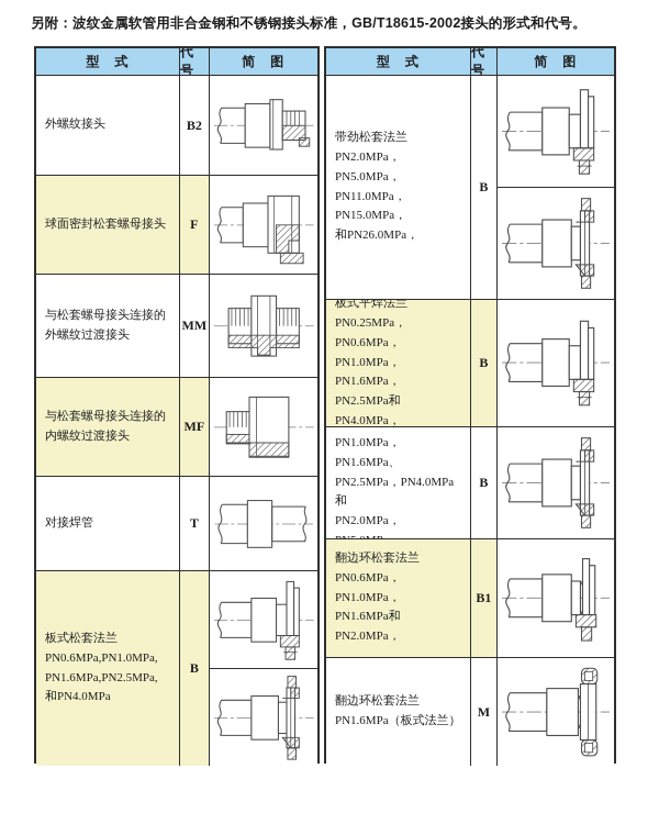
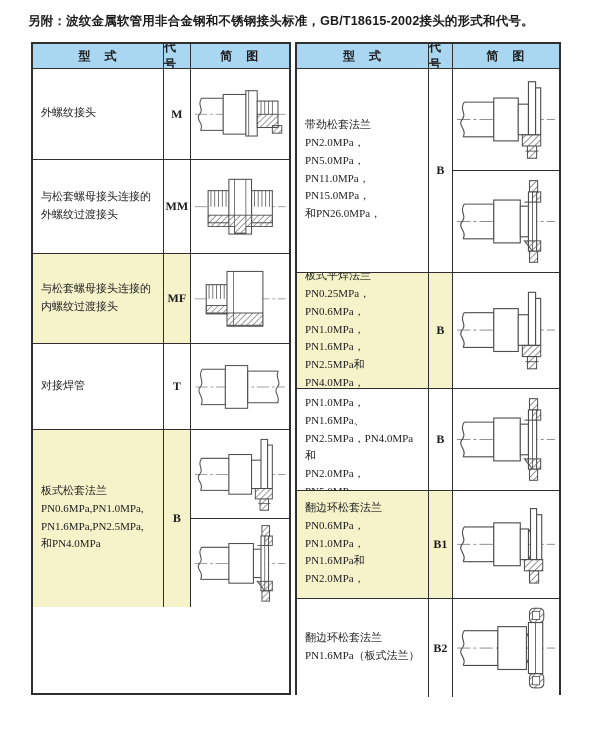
  另附：波纹金属软管用非合金钢和不锈钢接头标准，GB/T18615-2002接头的形式和代号。
  型 式
  代号
  简 图
  外螺纹接头
- B2
+ M
- 球面密封松套螺母接头
- F
  与松套螺母接头连接的外螺纹过渡接头
  MM
  与松套螺母接头连接的内螺纹过渡接头
  MF
  对接焊管
  T
  板式松套法兰
  PN0.6MPa,PN1.0MPa,
  PN1.6MPa,PN2.5MPa,
  和PN4.0MPa
  B
  型 式
  代号
  简 图
  带劲松套法兰
  PN2.0MPa，PN5.0MPa，
  PN11.0MPa，PN15.0MPa，
  和PN26.0MPa，
  B
  板式平焊法兰
  PN0.25MPa，PN0.6MPa，
  PN1.0MPa，PN1.6MPa，
  PN2.5MPa和PN4.0MPa，
  B
  PN1.0MPa，PN1.6MPa、
  PN2.5MPa，PN4.0MPa和
  B
  翻边环松套法兰
  PN0.6MPa，PN1.0MPa，
  PN1.6MPa和PN2.0MPa，
  B1
  翻边环松套法兰
  PN1.6MPa（板式法兰）
- M
+ B2
